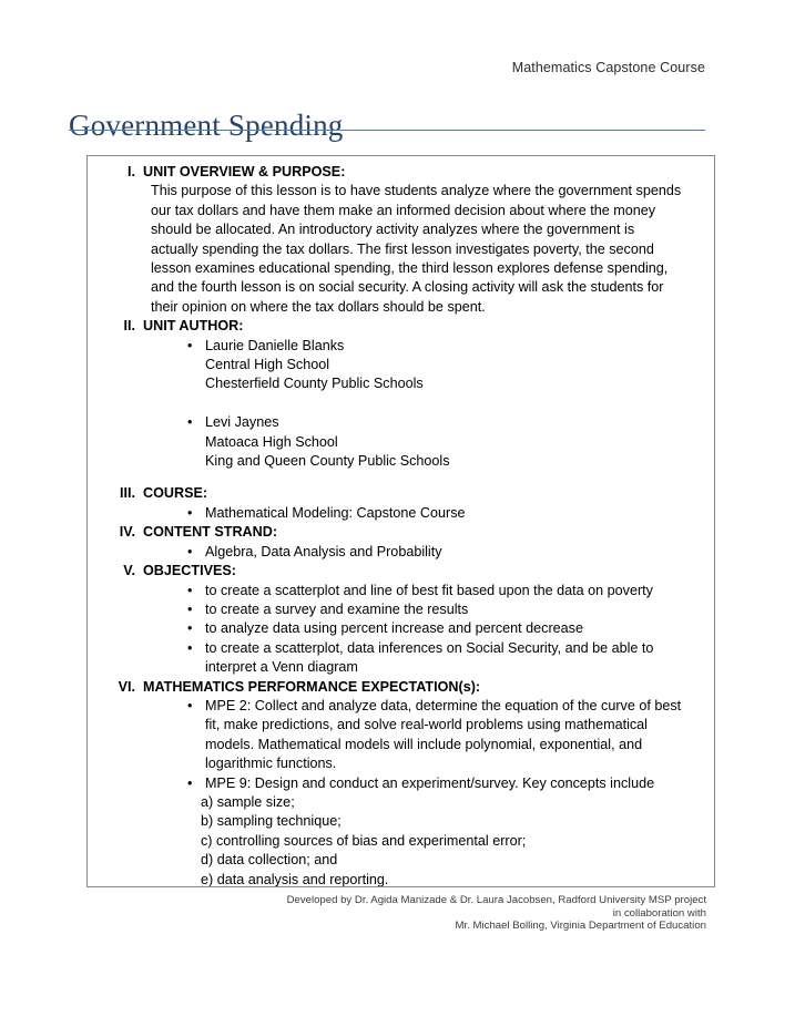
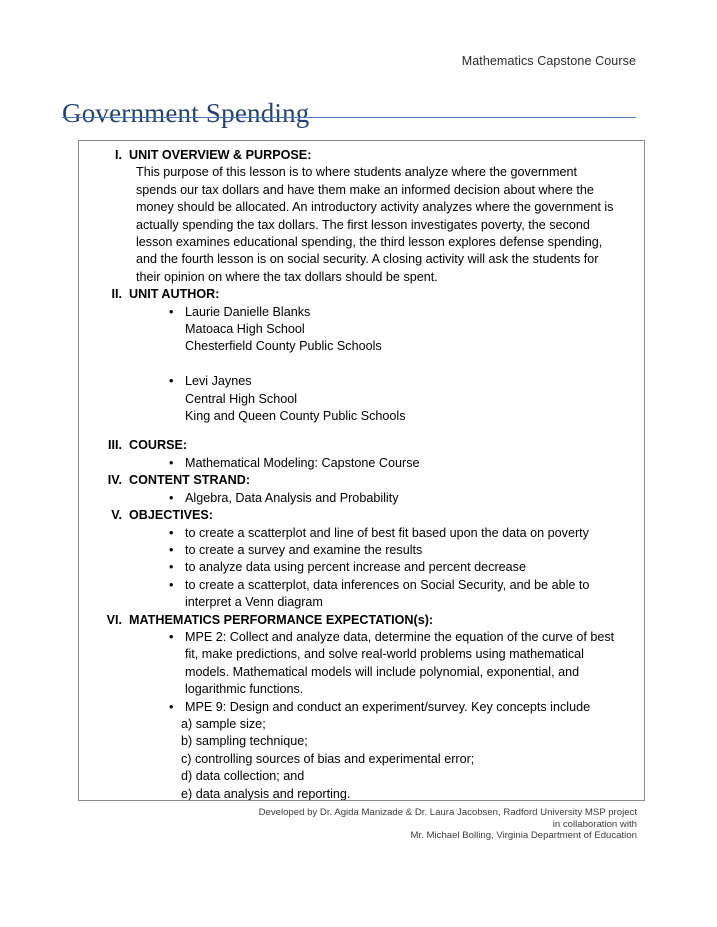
  Mathematics Capstone Course
  Government Spending
  I.
  UNIT OVERVIEW & PURPOSE:
- This purpose of this lesson is to have students analyze where the government spends our tax dollars and have them make an informed decision about where the money should be allocated. An introductory activity analyzes where the government is actually spending the tax dollars. The first lesson investigates poverty, the second lesson examines educational spending, the third lesson explores defense spending, and the fourth lesson is on social security. A closing activity will ask the students for their opinion on where the tax dollars should be spent.
+ This purpose of this lesson is to where students analyze where the government spends our tax dollars and have them make an informed decision about where the money should be allocated. An introductory activity analyzes where the government is actually spending the tax dollars. The first lesson investigates poverty, the second lesson examines educational spending, the third lesson explores defense spending, and the fourth lesson is on social security. A closing activity will ask the students for their opinion on where the tax dollars should be spent.
  II.
  UNIT AUTHOR:
  •
  Laurie Danielle Blanks
- Central High School
+ Matoaca High School
  Chesterfield County Public Schools
  •
  Levi Jaynes
- Matoaca High School
+ Central High School
  King and Queen County Public Schools
  III.
  COURSE:
  •
  Mathematical Modeling: Capstone Course
  IV.
  CONTENT STRAND:
  •
  Algebra, Data Analysis and Probability
  V.
  OBJECTIVES:
  •
  to create a scatterplot and line of best fit based upon the data on poverty
  •
  to create a survey and examine the results
  •
  to analyze data using percent increase and percent decrease
  •
  to create a scatterplot, data inferences on Social Security, and be able to interpret a Venn diagram
  VI.
  MATHEMATICS PERFORMANCE EXPECTATION(s):
  •
  MPE 2: Collect and analyze data, determine the equation of the curve of best fit, make predictions, and solve real-world problems using mathematical models. Mathematical models will include polynomial, exponential, and logarithmic functions.
  •
  MPE 9: Design and conduct an experiment/survey. Key concepts include
  a) sample size;
  b) sampling technique;
  c) controlling sources of bias and experimental error;
  d) data collection; and
  e) data analysis and reporting.
  Developed by Dr. Agida Manizade & Dr. Laura Jacobsen, Radford University MSP project
  in collaboration with
  Mr. Michael Bolling, Virginia Department of Education
